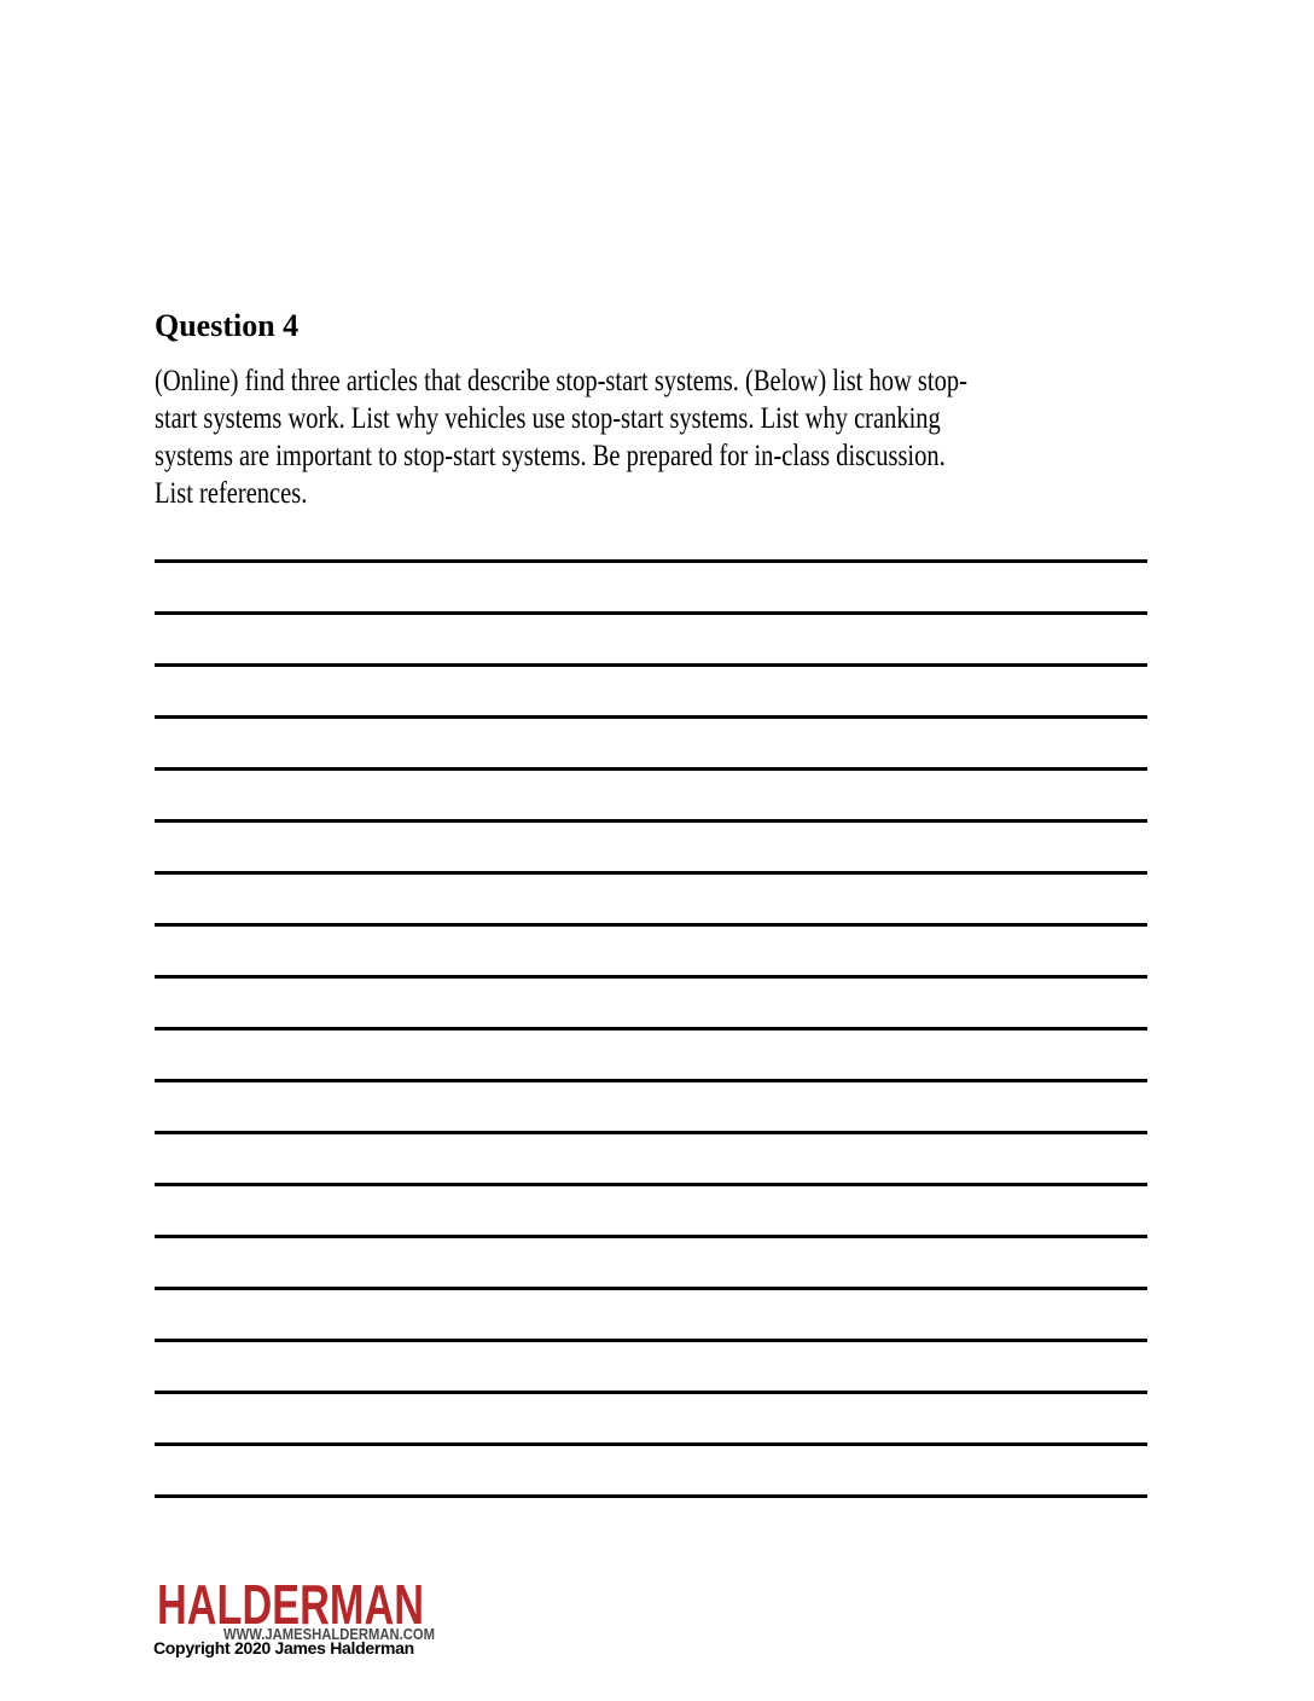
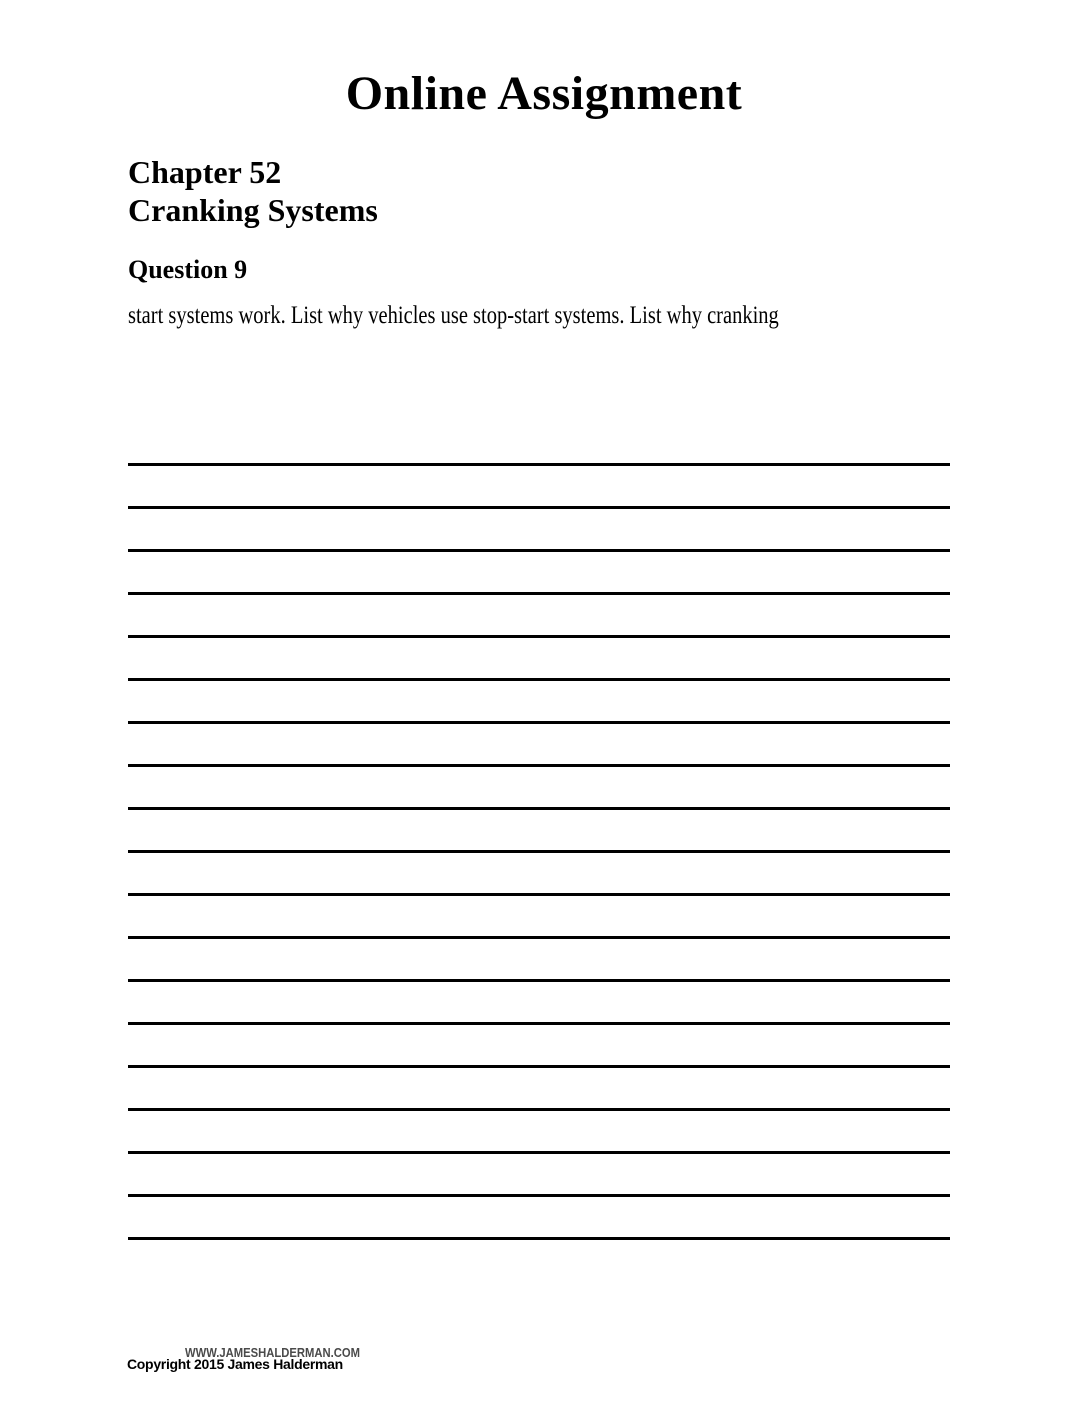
+ Online Assignment
+ Chapter 52
+ Cranking Systems
- Question 4
+ Question 9
- (Online) find three articles that describe stop-start systems. (Below) list how stop-
  start systems work. List why vehicles use stop-start systems. List why cranking
- systems are important to stop-start systems. Be prepared for in-class discussion.
- List references.
- HALDERMAN
  WWW.JAMESHALDERMAN.COM
- Copyright 2020 James Halderman
+ Copyright 2015 James Halderman
